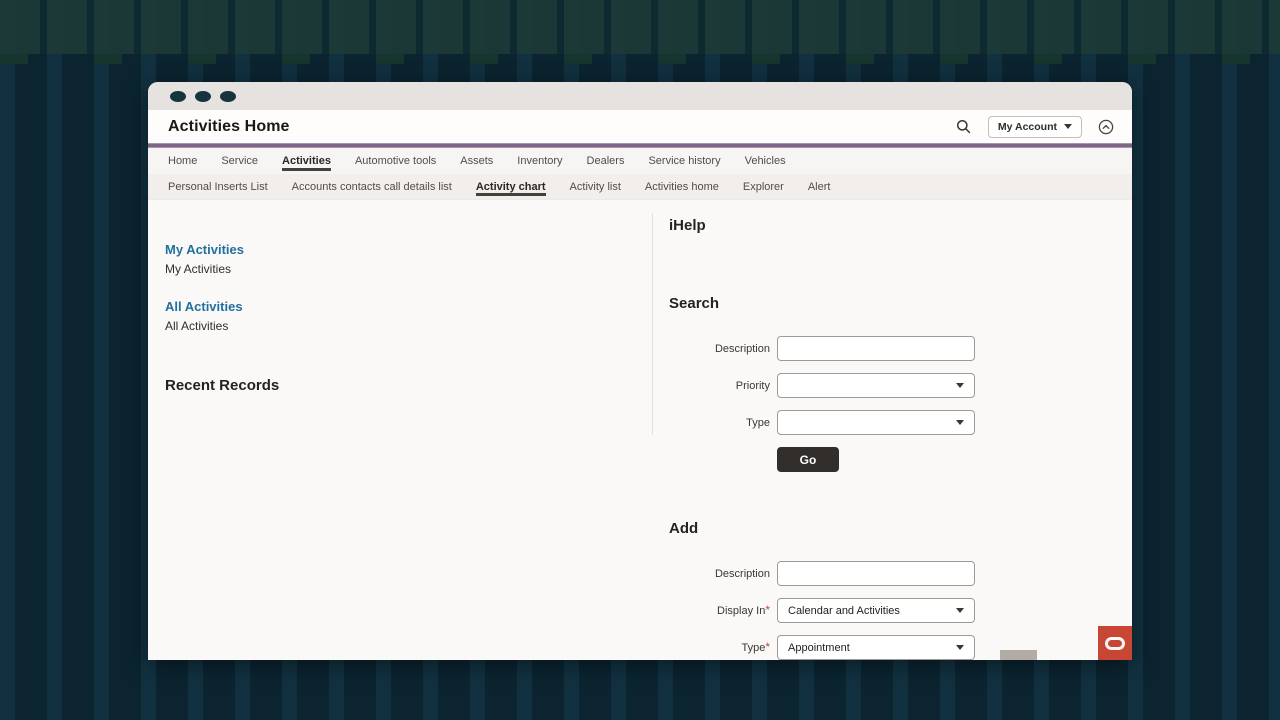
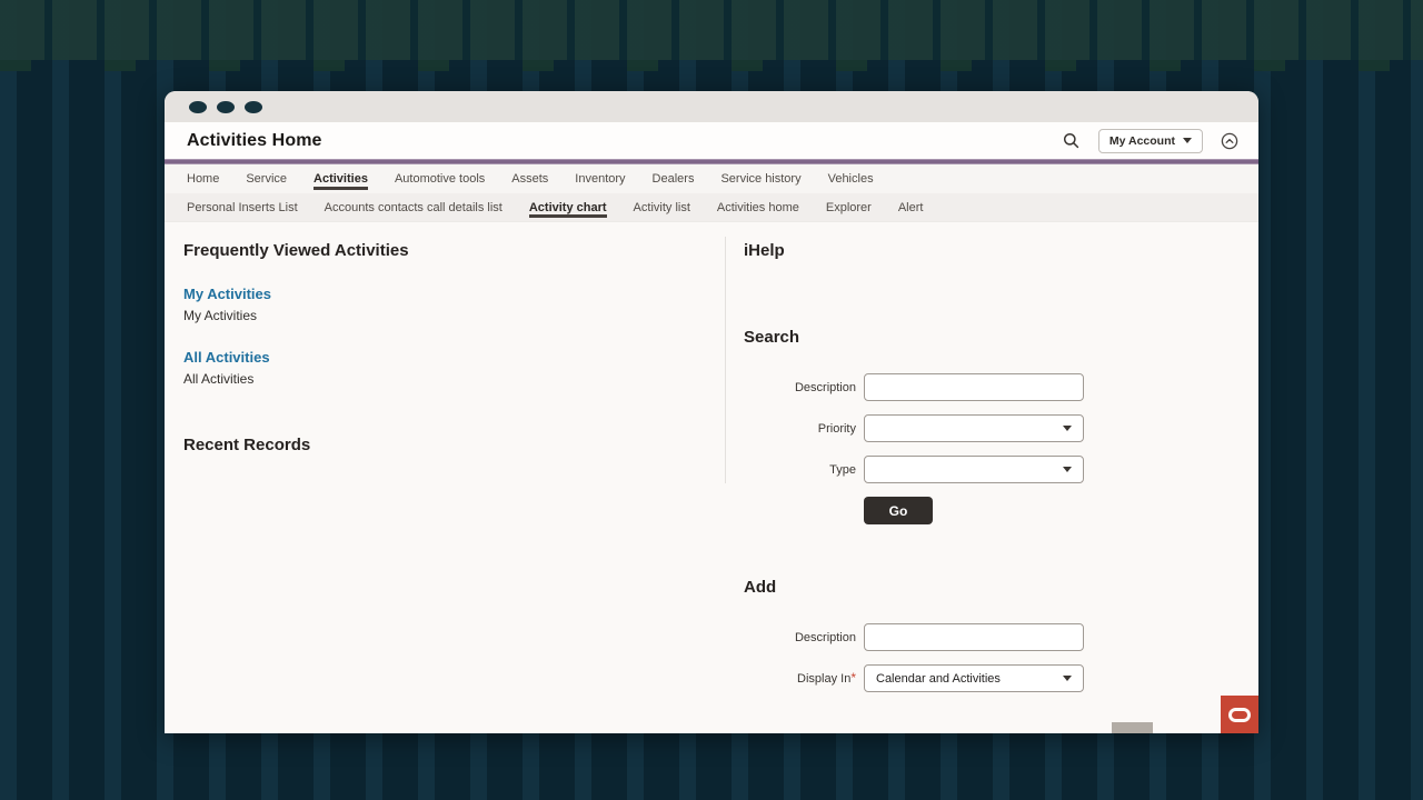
  Activities Home
  My Account
  Home
  Service
  Activities
  Automotive tools
  Assets
  Inventory
  Dealers
  Service history
  Vehicles
  Personal Inserts List
  Accounts contacts call details list
  Activity chart
  Activity list
  Activities home
  Explorer
  Alert
+ Frequently Viewed Activities
  My Activities
  My Activities
  All Activities
  All Activities
  Recent Records
  iHelp
  Search
  Description
  Priority
  Type
  Go
  Add
  Description
  Display In*
  Calendar and Activities
- Type*
- Appointment
